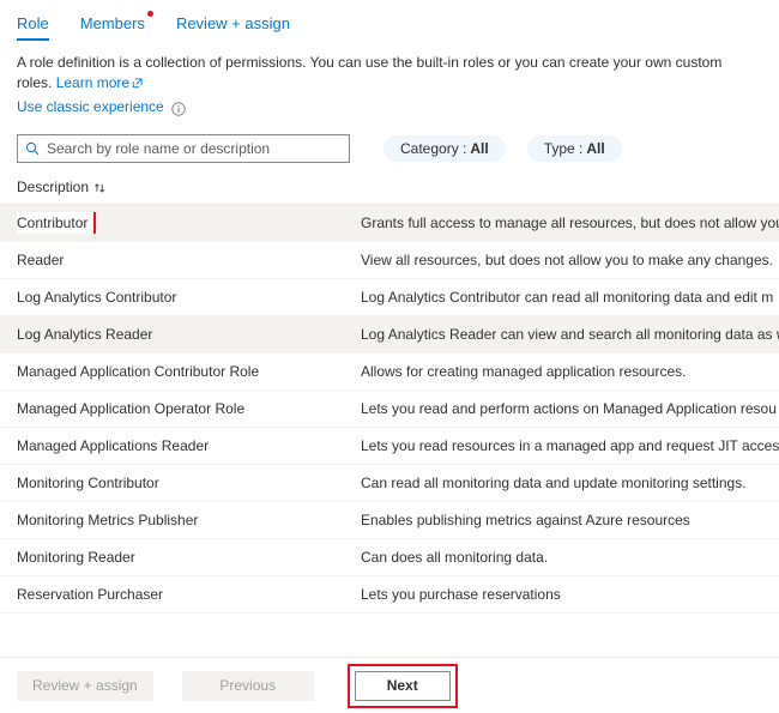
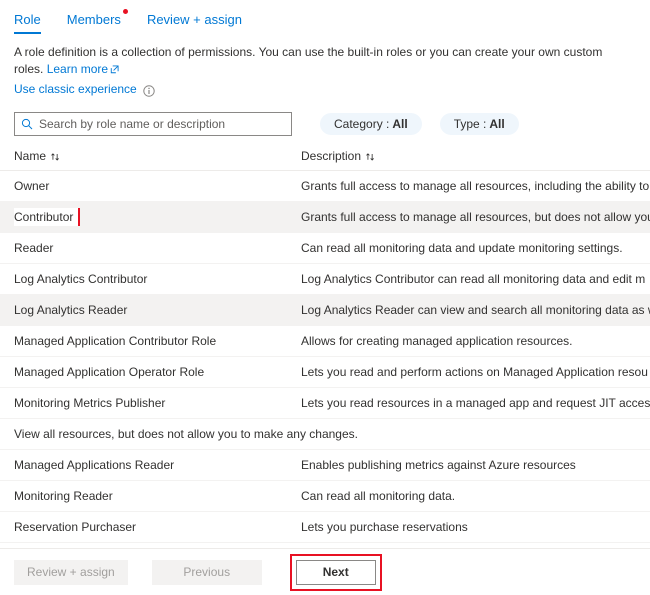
  Role
  Members
  Review + assign
  A role definition is a collection of permissions. You can use the built-in roles or you can create your own custom roles. Learn more
  Use classic experience
  Search by role name or description
  Category :
  All
  Type :
  All
+ Name
  Description
+ Owner
+ Grants full access to manage all resources, including the ability to
  Contributor
  Grants full access to manage all resources, but does not allow yo
  Reader
- View all resources, but does not allow you to make any changes.
+ Can read all monitoring data and update monitoring settings.
  Log Analytics Contributor
  Log Analytics Contributor can read all monitoring data and edit m
  Log Analytics Reader
  Log Analytics Reader can view and search all monitoring data as
  Managed Application Contributor Role
  Allows for creating managed application resources.
  Managed Application Operator Role
  Lets you read and perform actions on Managed Application resou
- Managed Applications Reader
+ Monitoring Metrics Publisher
  Lets you read resources in a managed app and request JIT acces
- Monitoring Contributor
- Can read all monitoring data and update monitoring settings.
+ View all resources, but does not allow you to make any changes.
- Monitoring Metrics Publisher
+ Managed Applications Reader
  Enables publishing metrics against Azure resources
  Monitoring Reader
- Can does all monitoring data.
+ Can read all monitoring data.
  Reservation Purchaser
  Lets you purchase reservations
  Review + assign
  Previous
  Next
